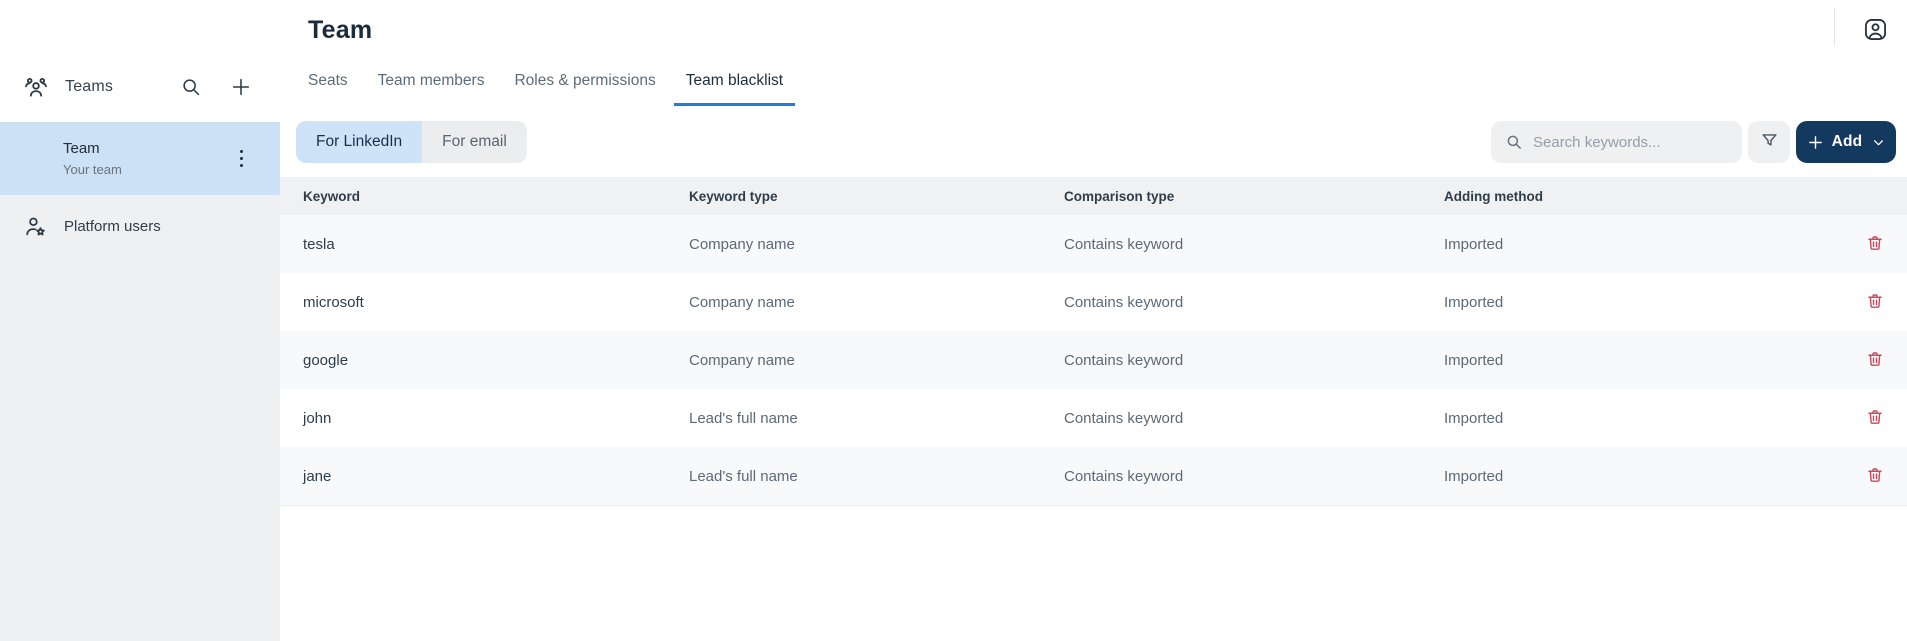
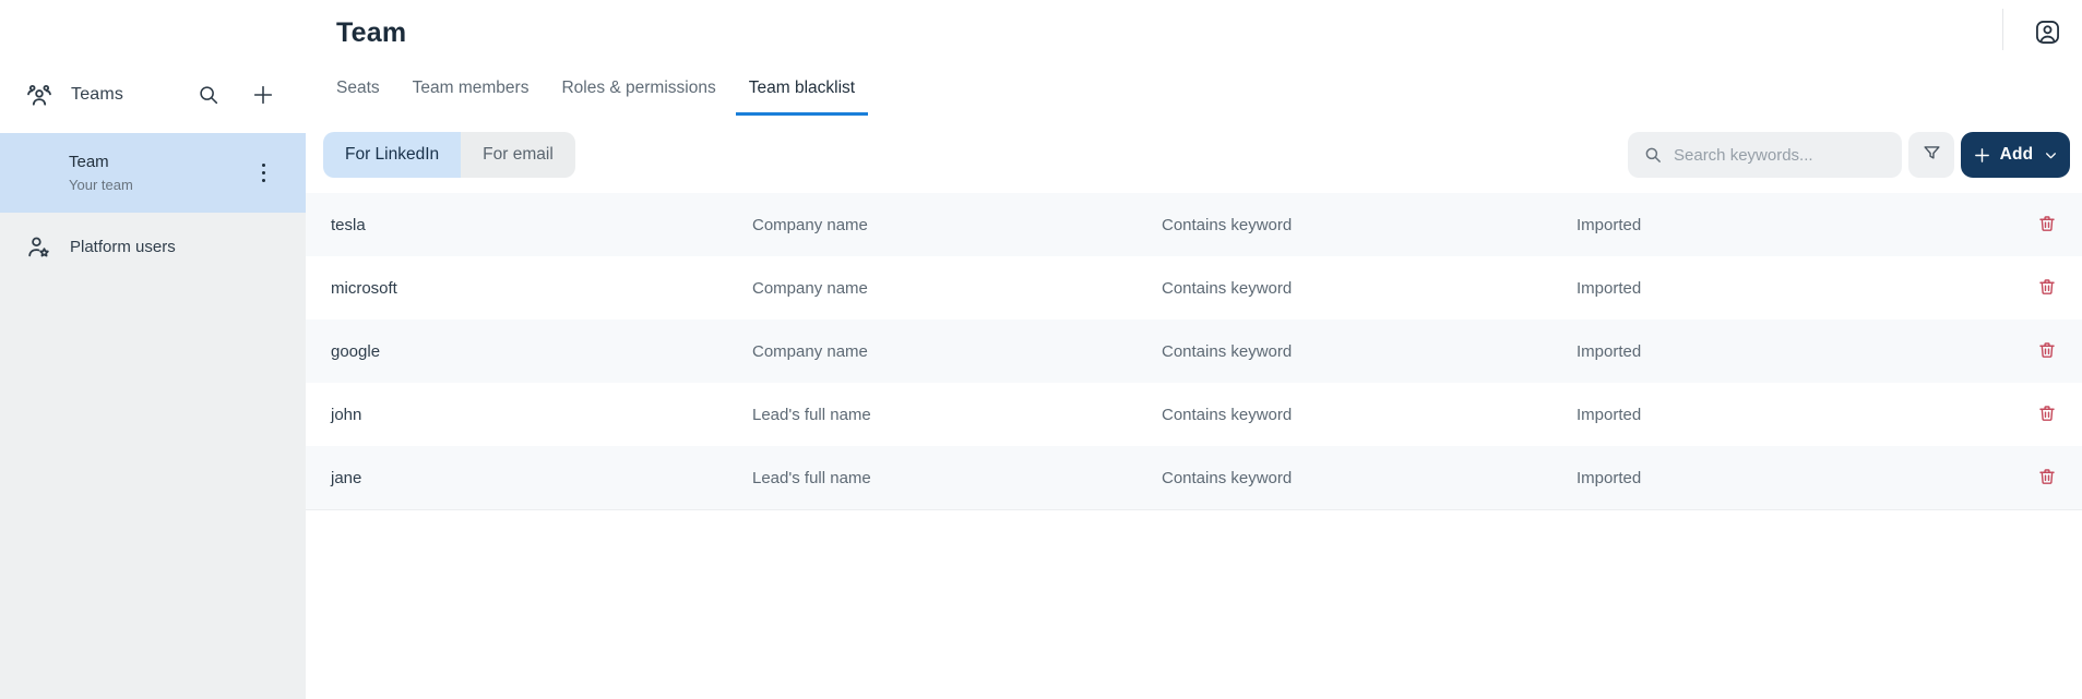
  Teams
  Team
  Your team
  Platform users
  Team
  Seats
  Team members
  Roles & permissions
  Team blacklist
  For LinkedIn
  For email
  Search keywords...
  Add
- Keyword
- Keyword type
- Comparison type
- Adding method
  tesla
  Company name
  Contains keyword
  Imported
  microsoft
  Company name
  Contains keyword
  Imported
  google
  Company name
  Contains keyword
  Imported
  john
  Lead's full name
  Contains keyword
  Imported
  jane
  Lead's full name
  Contains keyword
  Imported
